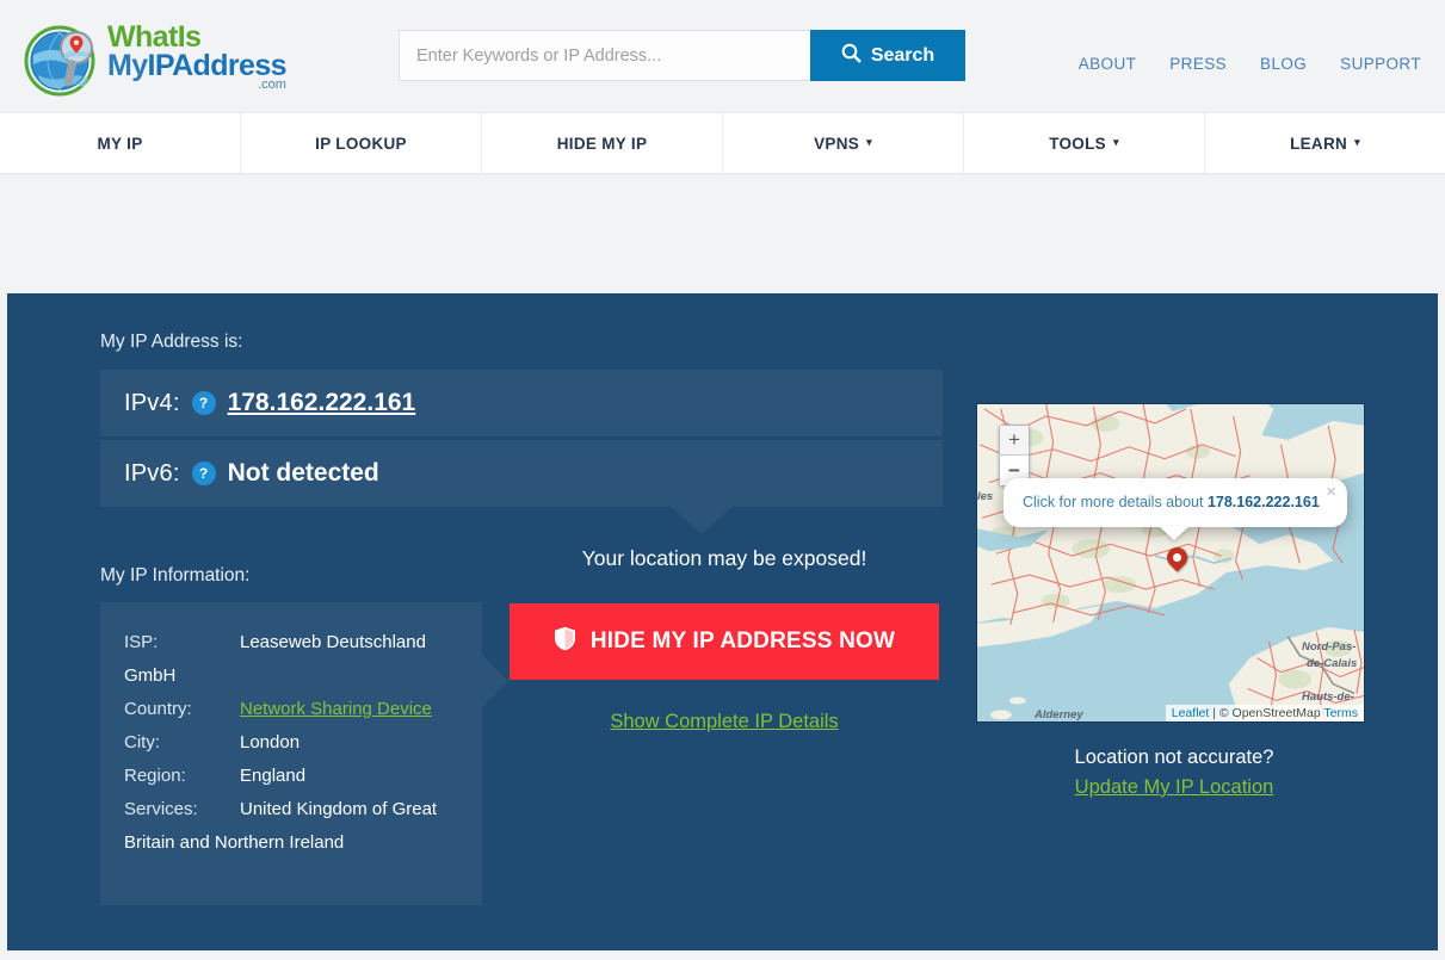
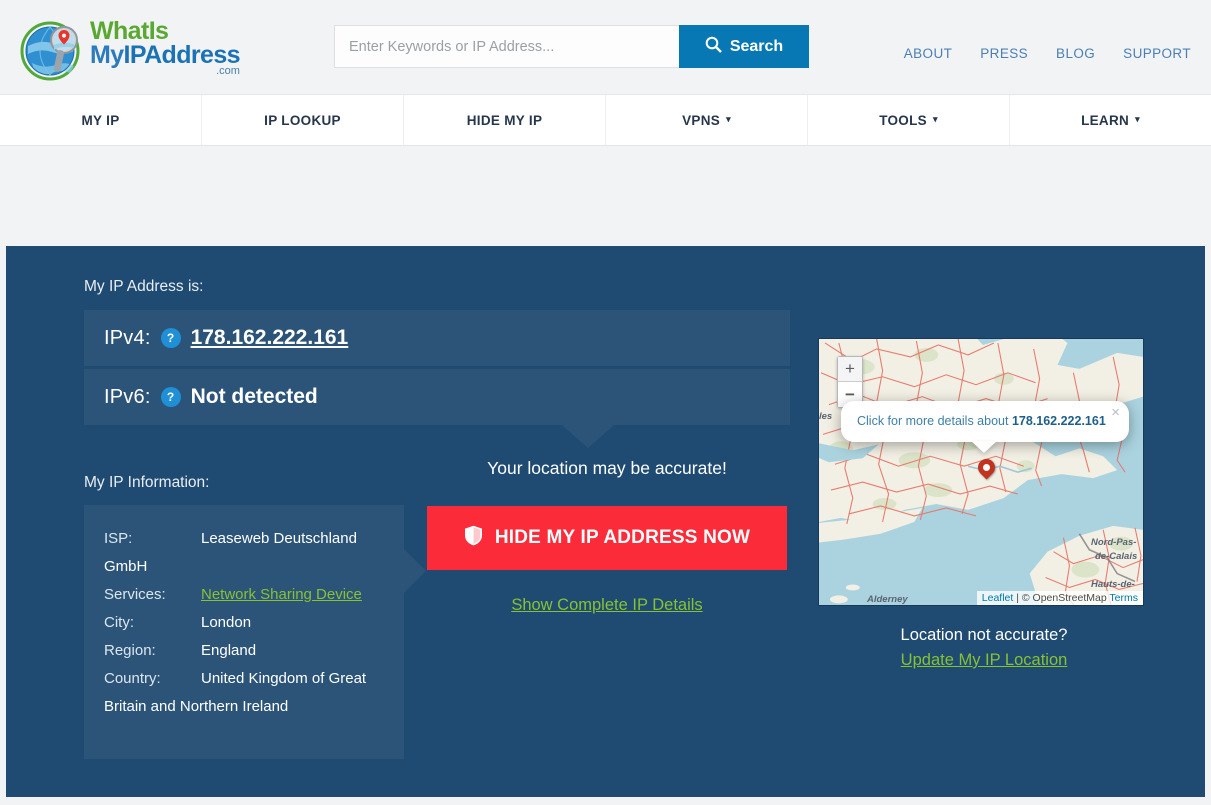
  WhatIs
  MyIPAddress
  .com
  Enter Keywords or IP Address...
  Search
  ABOUT
  PRESS
  BLOG
  SUPPORT
  MY IP
  IP LOOKUP
  HIDE MY IP
  VPNS
  ▾
  TOOLS
  ▾
  LEARN
  ▾
  My IP Address is:
  IPv4:
  ?
  178.162.222.161
  IPv6:
  ?
  Not detected
  My IP Information:
  ISP: Leaseweb Deutschland GmbH
- Country: Network Sharing Device
+ Services: Network Sharing Device
  City: London
  Region: England
- Services: United Kingdom of Great Britain and Northern Ireland
+ Country: United Kingdom of Great Britain and Northern Ireland
- Your location may be exposed!
+ Your location may be accurate!
  HIDE MY IP ADDRESS NOW
  Show Complete IP Details
  les
  Nord-Pas-
  de-Calais
  Hauts-de-
  Alderney
  +
  −
  Click for more details about 178.162.222.161
  ×
  Leaflet | © OpenStreetMap Terms
  Location not accurate?
  Update My IP Location
